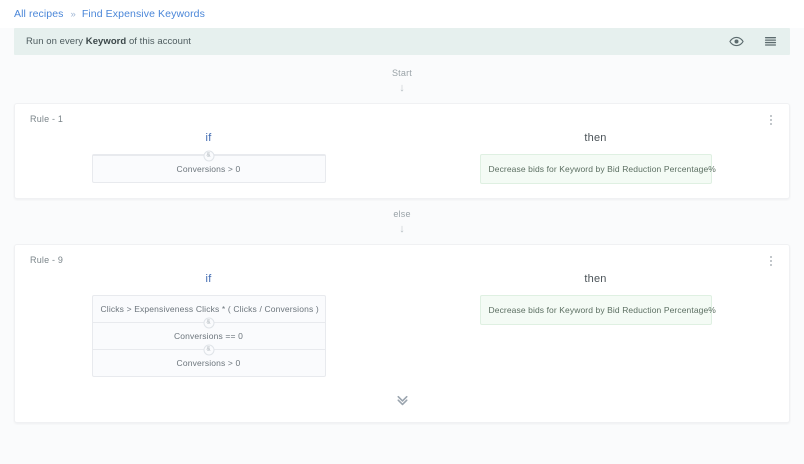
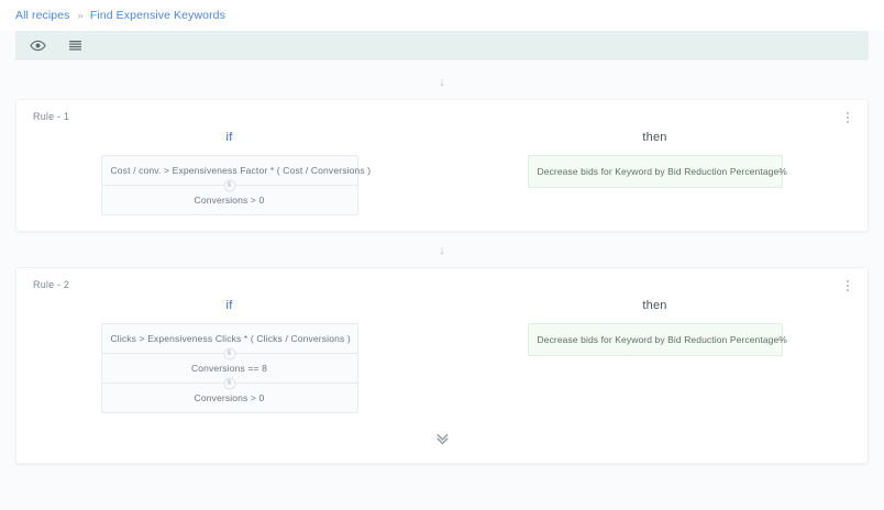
  All recipes
  »
  Find Expensive Keywords
- Run on every Keyword of this account
- Start
  ↓
  Rule - 1
  if
+ Cost / conv. > Expensiveness Factor * ( Cost / Conversions )
  Conversions > 0
  then
  Decrease bids for Keyword by Bid Reduction Percentage%
- else
  ↓
- Rule - 9
+ Rule - 2
  if
  Clicks > Expensiveness Clicks * ( Clicks / Conversions )
- Conversions == 0
+ Conversions == 8
  Conversions > 0
  then
  Decrease bids for Keyword by Bid Reduction Percentage%
